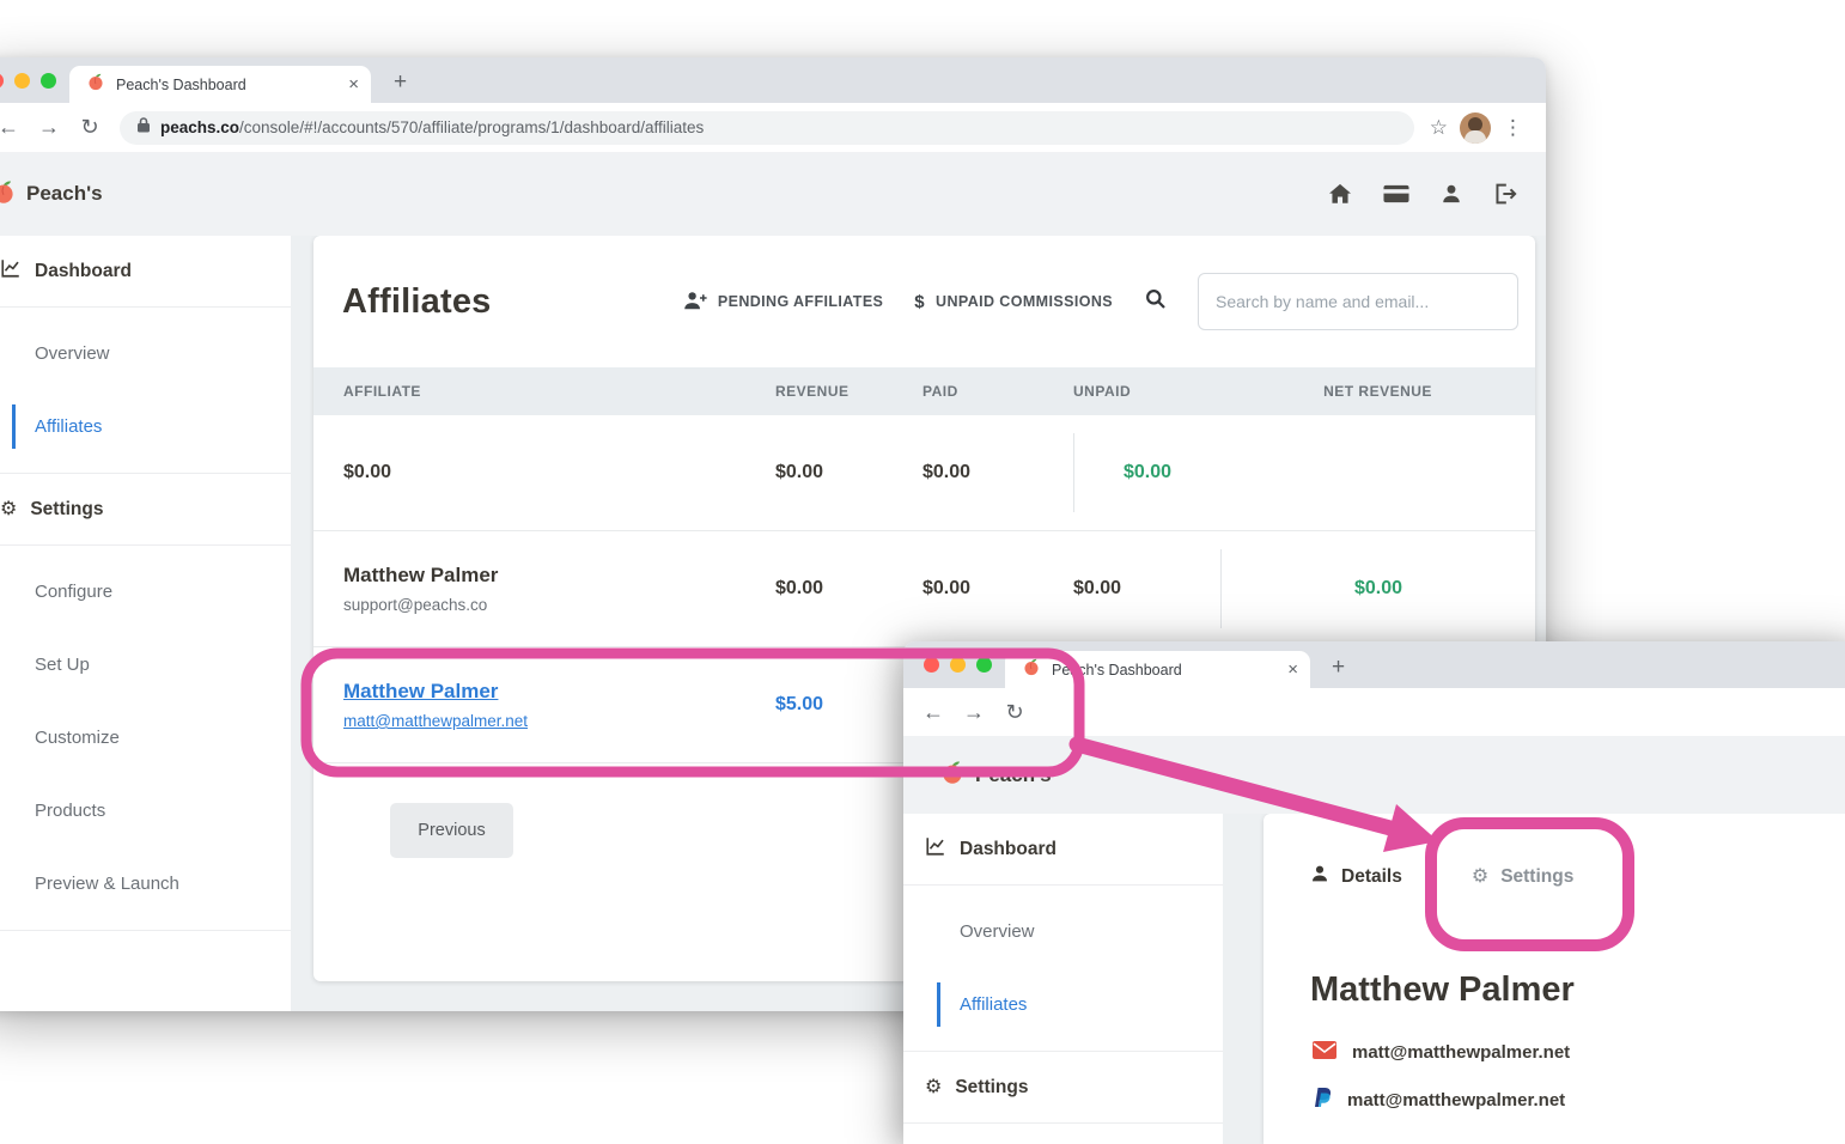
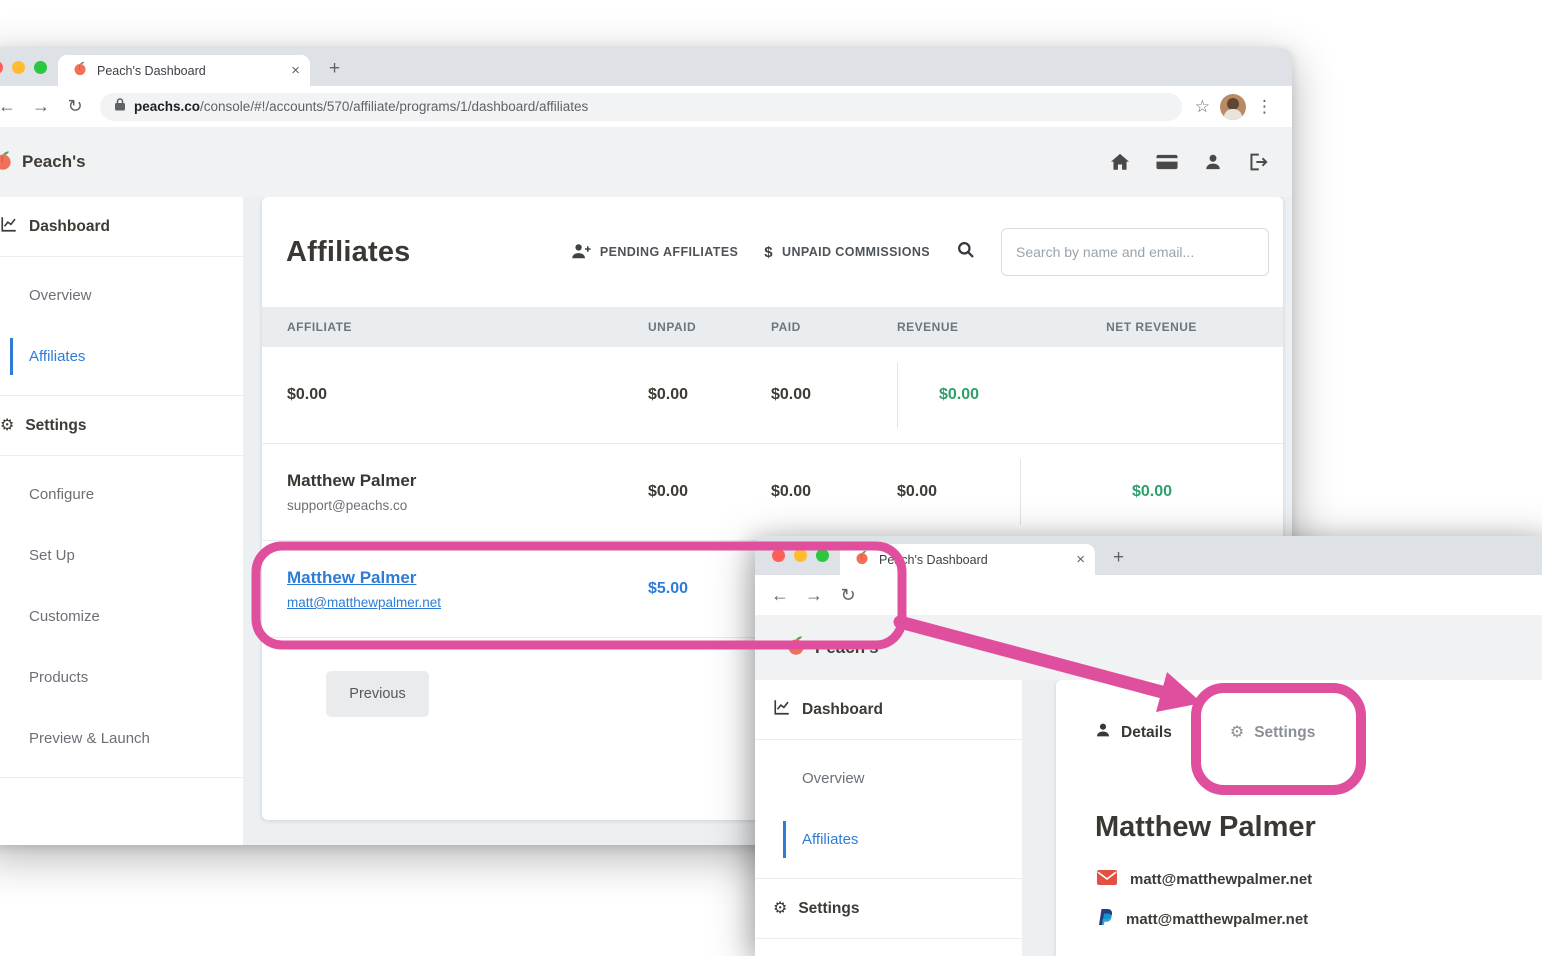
  Peach's Dashboard
  ×
  +
  ←
  →
  ↻
  peachs.co/console/#!/accounts/570/affiliate/programs/1/dashboard/affiliates
  ☆
  ⋮
  Peach's
  Dashboard
  Overview
  Affiliates
  ⚙
  Settings
  Configure
  Set Up
  Customize
  Products
  Preview & Launch
  Affiliates
  PENDING AFFILIATES
  $
  UNPAID COMMISSIONS
  Search by name and email...
  AFFILIATE
- REVENUE
+ UNPAID
  PAID
- UNPAID
+ REVENUE
  NET REVENUE
  $0.00
  $0.00
  $0.00
  $0.00
  Matthew Palmer
  support@peachs.co
  $0.00
  $0.00
  $0.00
  $0.00
  Matthew Palmer
  matt@matthewpalmer.net
  $5.00
  Previous
  Pech's Dashboard
  ×
  +
  ←
  →
  ↻
  Dashboard
  Overview
  Affiliates
  ⚙
  Settings
  Details
  ⚙
  Settings
  Matthew Palmer
  matt@matthewpalmer.net
  matt@matthewpalmer.net
